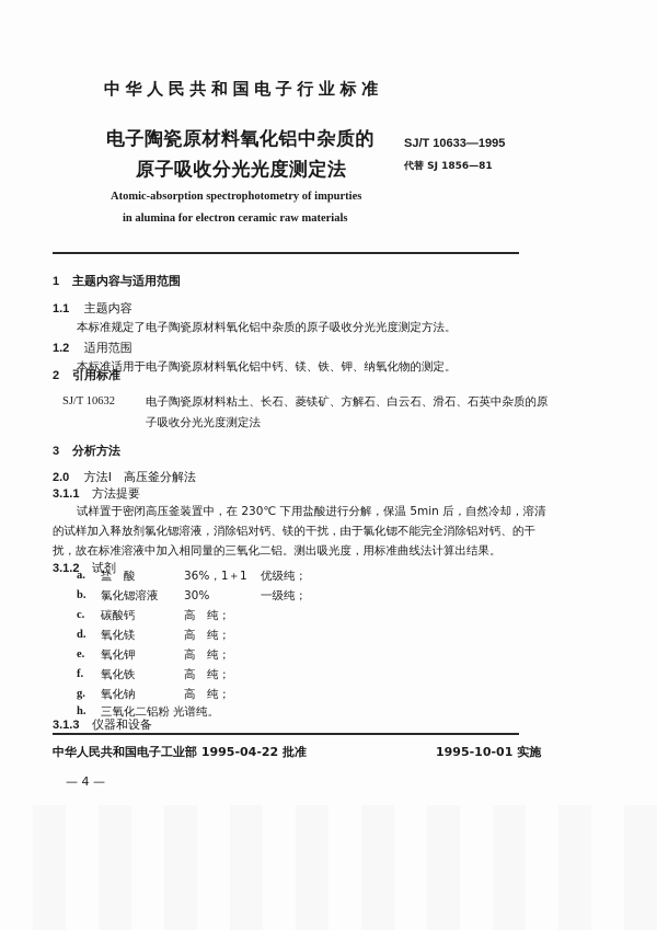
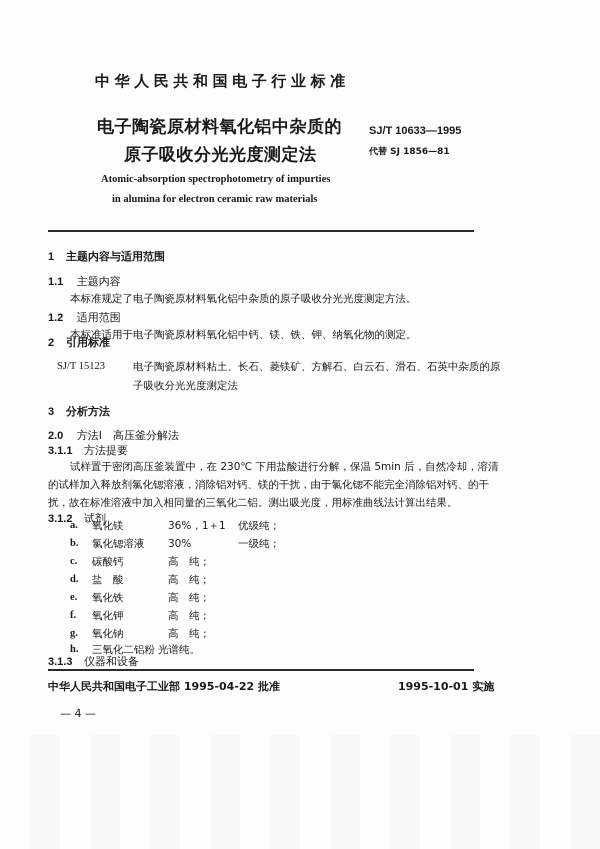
  中华人民共和国电子行业标准
  电子陶瓷原材料氧化铝中杂质的
  原子吸收分光光度测定法
  SJ/T 10633—1995
  代替 SJ 1856—81
  Atomic-absorption spectrophotometry of impurties
  in alumina for electron ceramic raw materials
  1 主题内容与适用范围
  1.1 主题内容
  本标准规定了电子陶瓷原材料氧化铝中杂质的原子吸收分光光度测定方法。
  1.2 适用范围
  本标准适用于电子陶瓷原材料氧化铝中钙、镁、铁、钾、纳氧化物的测定。
  2 引用标准
- SJ/T 10632
+ SJ/T 15123
  电子陶瓷原材料粘土、长石、菱镁矿、方解石、白云石、滑石、石英中杂质的原
  子吸收分光光度测定法
  3 分析方法
  2.0 方法Ⅰ 高压釜分解法
  3.1.1 方法提要
  试样置于密闭高压釜装置中，在 230℃ 下用盐酸进行分解，保温 5min 后，自然冷却，溶清
  的试样加入释放剂氯化锶溶液，消除铝对钙、镁的干扰，由于氯化锶不能完全消除铝对钙、的干
  扰，故在标准溶液中加入相同量的三氧化二铝。测出吸光度，用标准曲线法计算出结果。
  3.1.2 试剂
  a.
- 盐 酸
+ 氧化镁
  36%，1＋1
  优级纯；
  b.
  氯化锶溶液
  30%
  一级纯；
  c.
  碳酸钙
  高 纯；
  d.
- 氧化镁
+ 盐 酸
  高 纯；
  e.
- 氧化钾
+ 氧化铁
  高 纯；
  f.
- 氧化铁
+ 氧化钾
  高 纯；
  g.
  氧化钠
  高 纯；
  h.
  三氧化二铝粉
  光谱纯。
  3.1.3 仪器和设备
  中华人民共和国电子工业部 1995-04-22 批准
  1995-10-01 实施
  — 4 —
